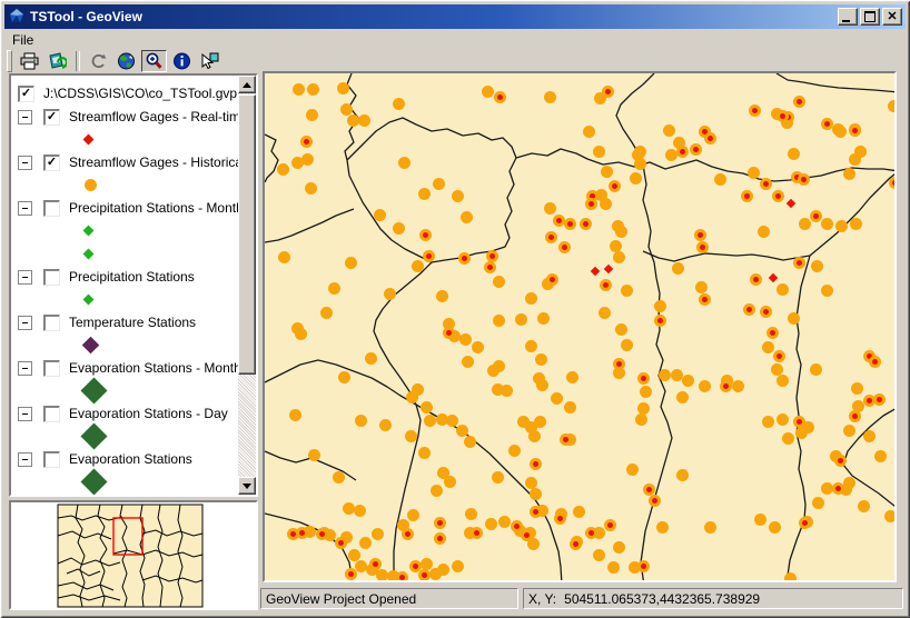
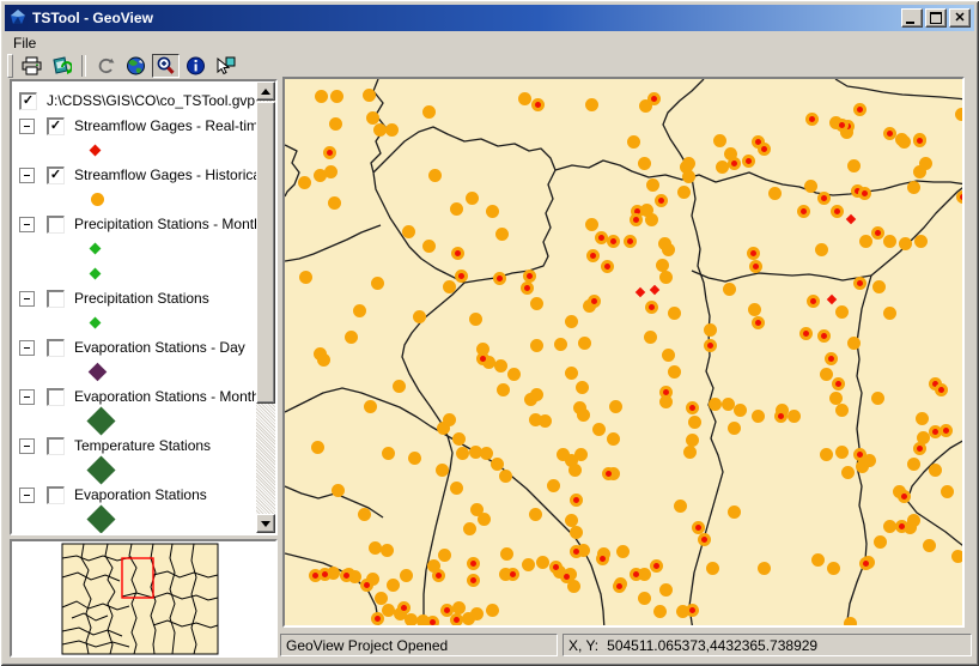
  TSTool - GeoView
  ✕
  File
  ✓
  J:\CDSS\GIS\CO\co_TSTool.gvp
  ✓
  Streamflow Gages - Real-tim
  ✓
  Streamflow Gages - Historic
  Precipitation Stations - Mont
  Precipitation Stations
- Temperature Stations
+ Evaporation Stations - Day
  Evaporation Stations - Mont
- Evaporation Stations - Day
+ Temperature Stations
  Evaporation Stations
  GeoView Project Opened
  X, Y:
  504511.065373,4432365.738929
